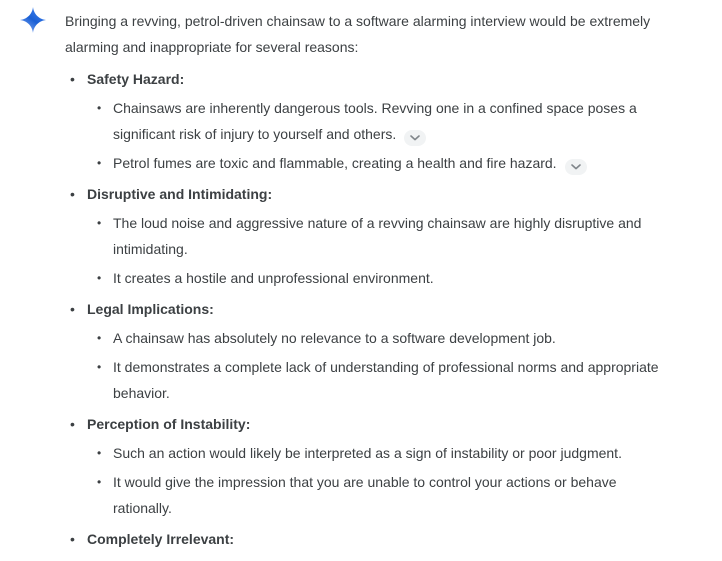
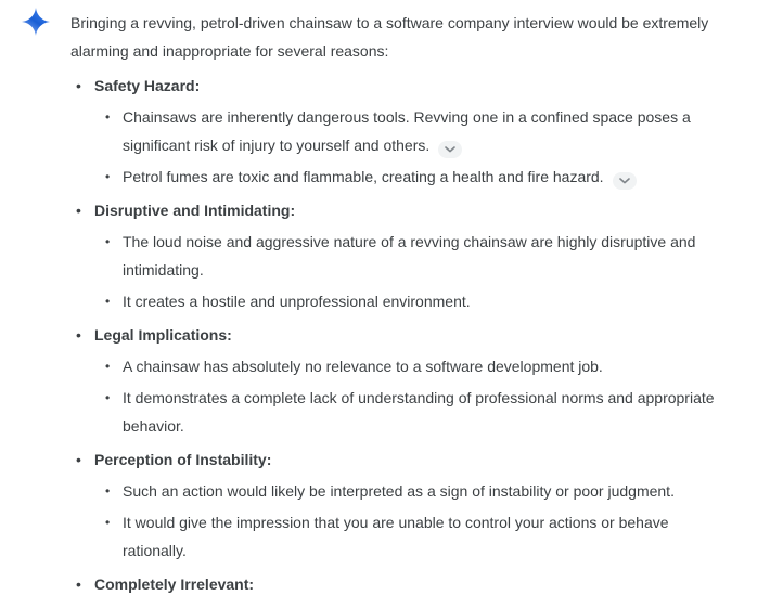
- Bringing a revving, petrol-driven chainsaw to a software alarming interview would be extremely alarming and inappropriate for several reasons:
+ Bringing a revving, petrol-driven chainsaw to a software company interview would be extremely alarming and inappropriate for several reasons:
  Safety Hazard:
  Chainsaws are inherently dangerous tools. Revving one in a confined space poses a significant risk of injury to yourself and others.
  Petrol fumes are toxic and flammable, creating a health and fire hazard.
  Disruptive and Intimidating:
  The loud noise and aggressive nature of a revving chainsaw are highly disruptive and intimidating.
  It creates a hostile and unprofessional environment.
  Legal Implications:
  A chainsaw has absolutely no relevance to a software development job.
  It demonstrates a complete lack of understanding of professional norms and appropriate behavior.
  Perception of Instability:
  Such an action would likely be interpreted as a sign of instability or poor judgment.
  It would give the impression that you are unable to control your actions or behave rationally.
  Completely Irrelevant:
